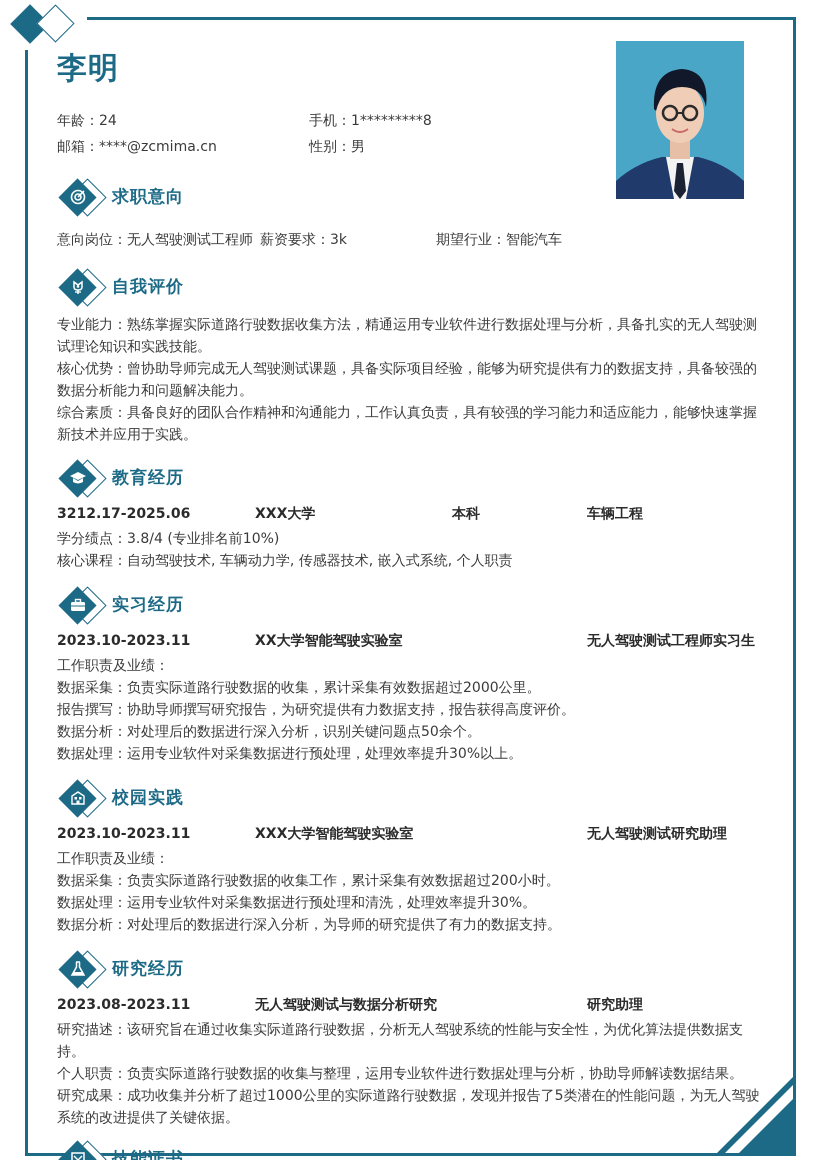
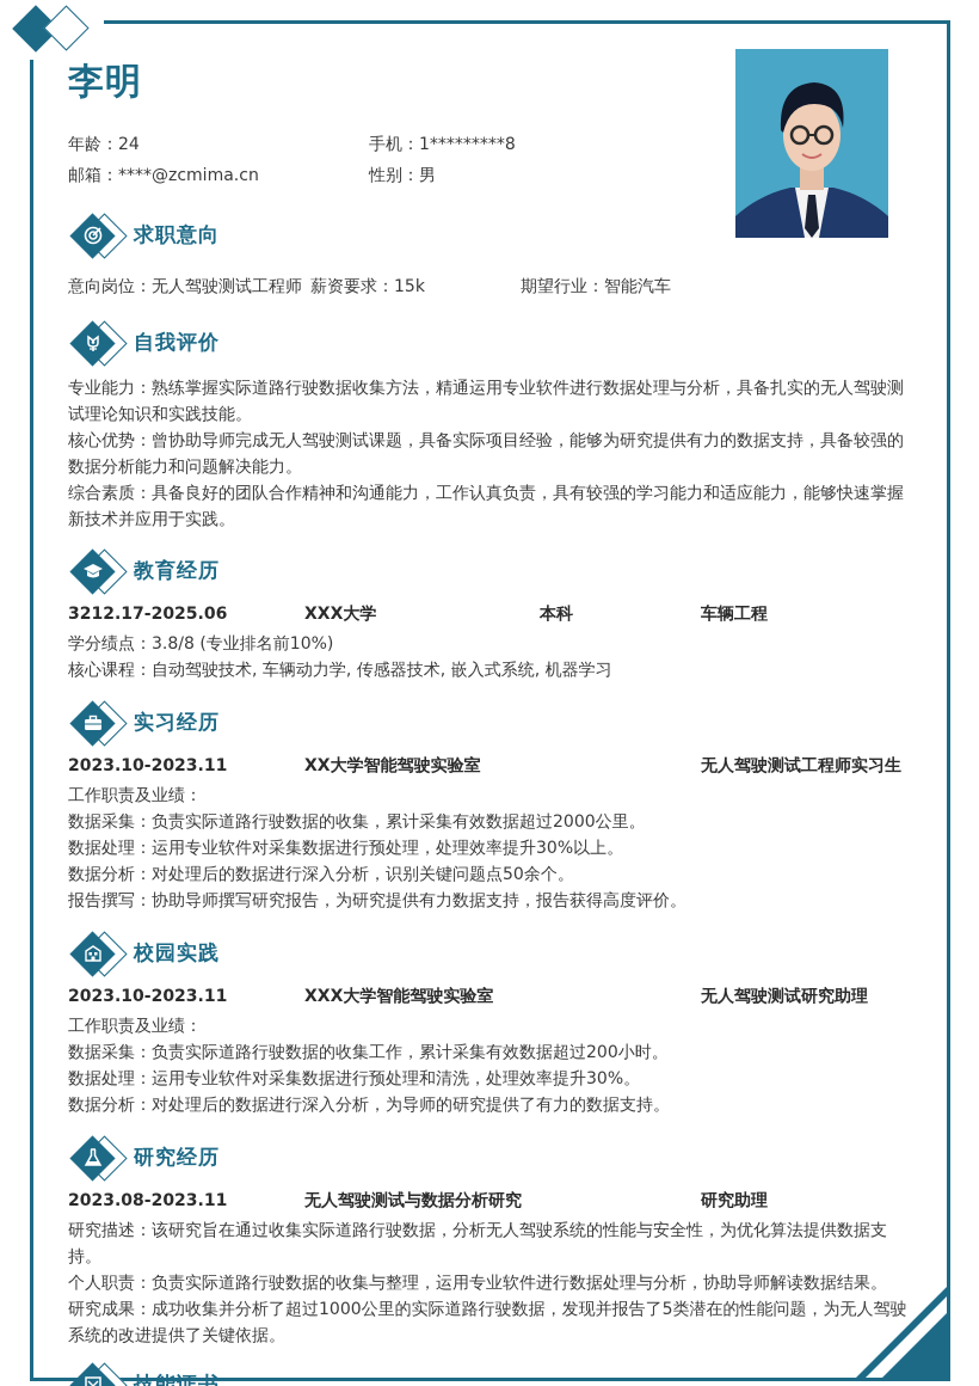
  李明
  年龄：24
  手机：1*********8
  邮箱：****@zcmima.cn
  性别：男
  求职意向
  意向岗位：无人驾驶测试工程师
- 薪资要求：3k
+ 薪资要求：15k
  期望行业：智能汽车
  自我评价
  专业能力：熟练掌握实际道路行驶数据收集方法，精通运用专业软件进行数据处理与分析，具备扎实的无人驾驶测试理论知识和实践技能。
  核心优势：曾协助导师完成无人驾驶测试课题，具备实际项目经验，能够为研究提供有力的数据支持，具备较强的数据分析能力和问题解决能力。
  综合素质：具备良好的团队合作精神和沟通能力，工作认真负责，具有较强的学习能力和适应能力，能够快速掌握新技术并应用于实践。
  教育经历
  3212.17-2025.06
  XXX大学
  本科
  车辆工程
- 学分绩点：3.8/4 (专业排名前10%)
+ 学分绩点：3.8/8 (专业排名前10%)
- 核心课程：自动驾驶技术, 车辆动力学, 传感器技术, 嵌入式系统, 个人职责
+ 核心课程：自动驾驶技术, 车辆动力学, 传感器技术, 嵌入式系统, 机器学习
  实习经历
  2023.10-2023.11
  XX大学智能驾驶实验室
  无人驾驶测试工程师实习生
  工作职责及业绩：
  数据采集：负责实际道路行驶数据的收集，累计采集有效数据超过2000公里。
- 报告撰写：协助导师撰写研究报告，为研究提供有力数据支持，报告获得高度评价。
+ 数据处理：运用专业软件对采集数据进行预处理，处理效率提升30%以上。
  数据分析：对处理后的数据进行深入分析，识别关键问题点50余个。
- 数据处理：运用专业软件对采集数据进行预处理，处理效率提升30%以上。
+ 报告撰写：协助导师撰写研究报告，为研究提供有力数据支持，报告获得高度评价。
  校园实践
  2023.10-2023.11
  XXX大学智能驾驶实验室
  无人驾驶测试研究助理
  工作职责及业绩：
  数据采集：负责实际道路行驶数据的收集工作，累计采集有效数据超过200小时。
  数据处理：运用专业软件对采集数据进行预处理和清洗，处理效率提升30%。
  数据分析：对处理后的数据进行深入分析，为导师的研究提供了有力的数据支持。
  研究经历
  2023.08-2023.11
  无人驾驶测试与数据分析研究
  研究助理
  研究描述：该研究旨在通过收集实际道路行驶数据，分析无人驾驶系统的性能与安全性，为优化算法提供数据支持。
  个人职责：负责实际道路行驶数据的收集与整理，运用专业软件进行数据处理与分析，协助导师解读数据结果。
  研究成果：成功收集并分析了超过1000公里的实际道路行驶数据，发现并报告了5类潜在的性能问题，为无人驾驶系统的改进提供了关键依据。
  技能证书
